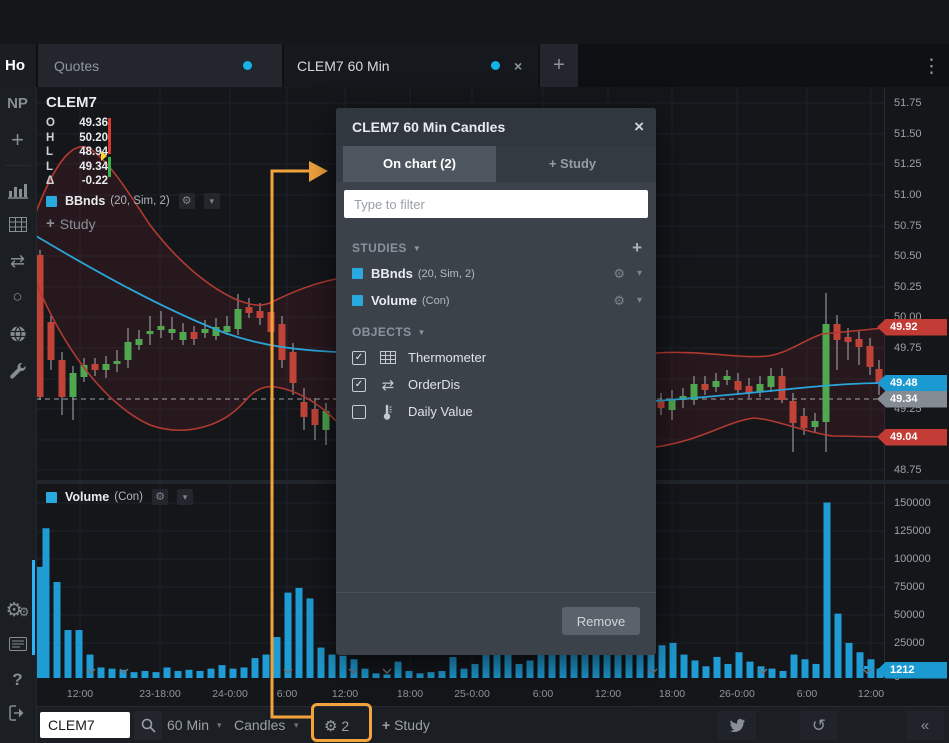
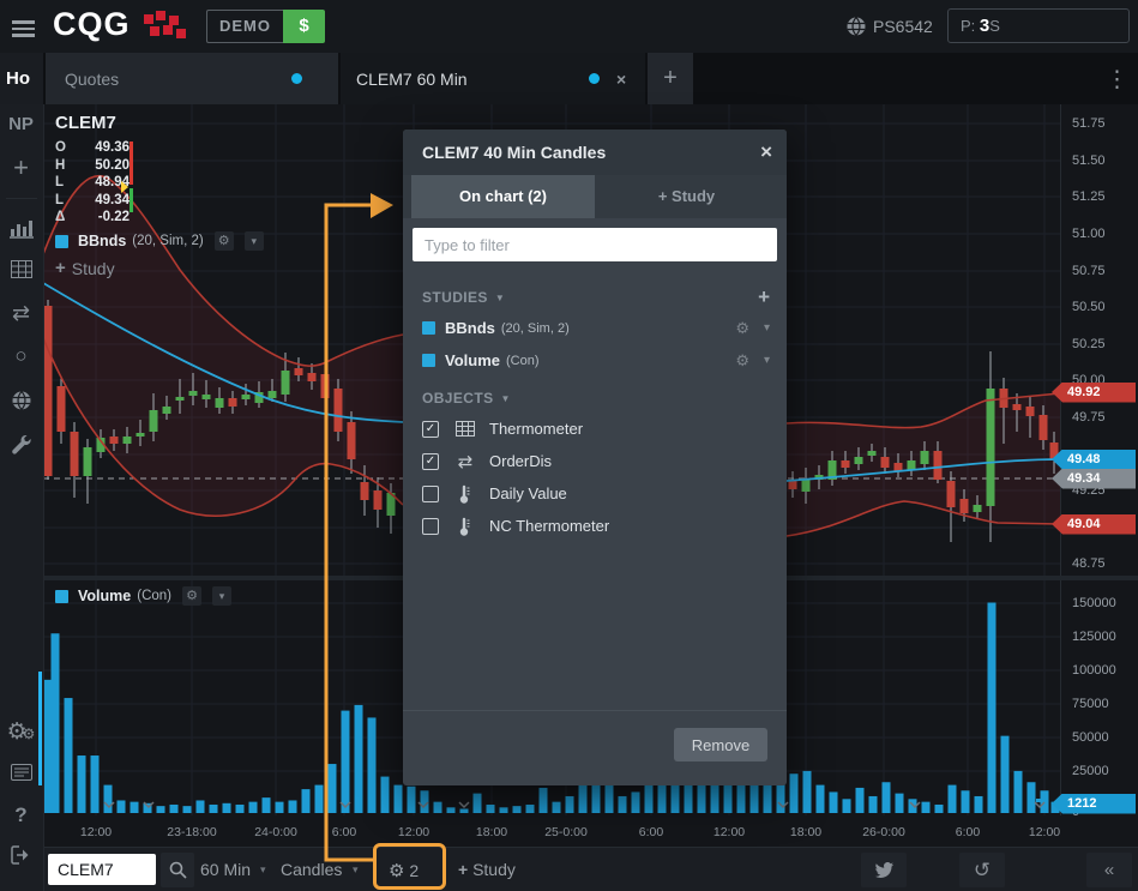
+ CQG
+ DEMO
+ $
+ PS6542
+ P: 3S
  Ho
  Quotes
  CLEM7 60 Min
  ×
  +
  ⋮
  NP
  +
  ⇄
  ○
  ⚙⚙
  ?
  CLEM7
  O
  49.36
  H
  50.20
  L
  48.94
  L
  49.34
  Δ
  -0.22
  BBnds
  (20, Sim, 2)
  ⚙
  ▾
  +
  Study
  Volume
  (Con)
  ⚙
  ▾
  51.75
  51.50
  51.25
  51.00
  50.75
  50.50
  50.25
  50.00
  49.75
  49.25
  48.75
  150000
  125000
  100000
  75000
  50000
  25000
  12:00
  23-18:00
  24-0:00
  6:00
  12:00
  18:00
  25-0:00
  6:00
  12:00
  18:00
  26-0:00
  6:00
  12:00
  49.92
  49.48
  49.34
  49.04
  1212
  CLEM7
  60 Min
  ▾
  Candles
  ▾
  ⚙ 2
  + Study
  ↺
  «
- CLEM7 60 Min Candles
+ CLEM7 40 Min Candles
  ×
  On chart (2)
  + Study
  Type to filter
  STUDIES
  ▼
  +
  BBnds
  (20, Sim, 2)
  ⚙
  ▾
  Volume
  (Con)
  ⚙
  ▾
  OBJECTS
  ▼
  ✓
  Thermometer
  ✓
  ⇄
  OrderDis
  Daily Value
+ NC Thermometer
  Remove
